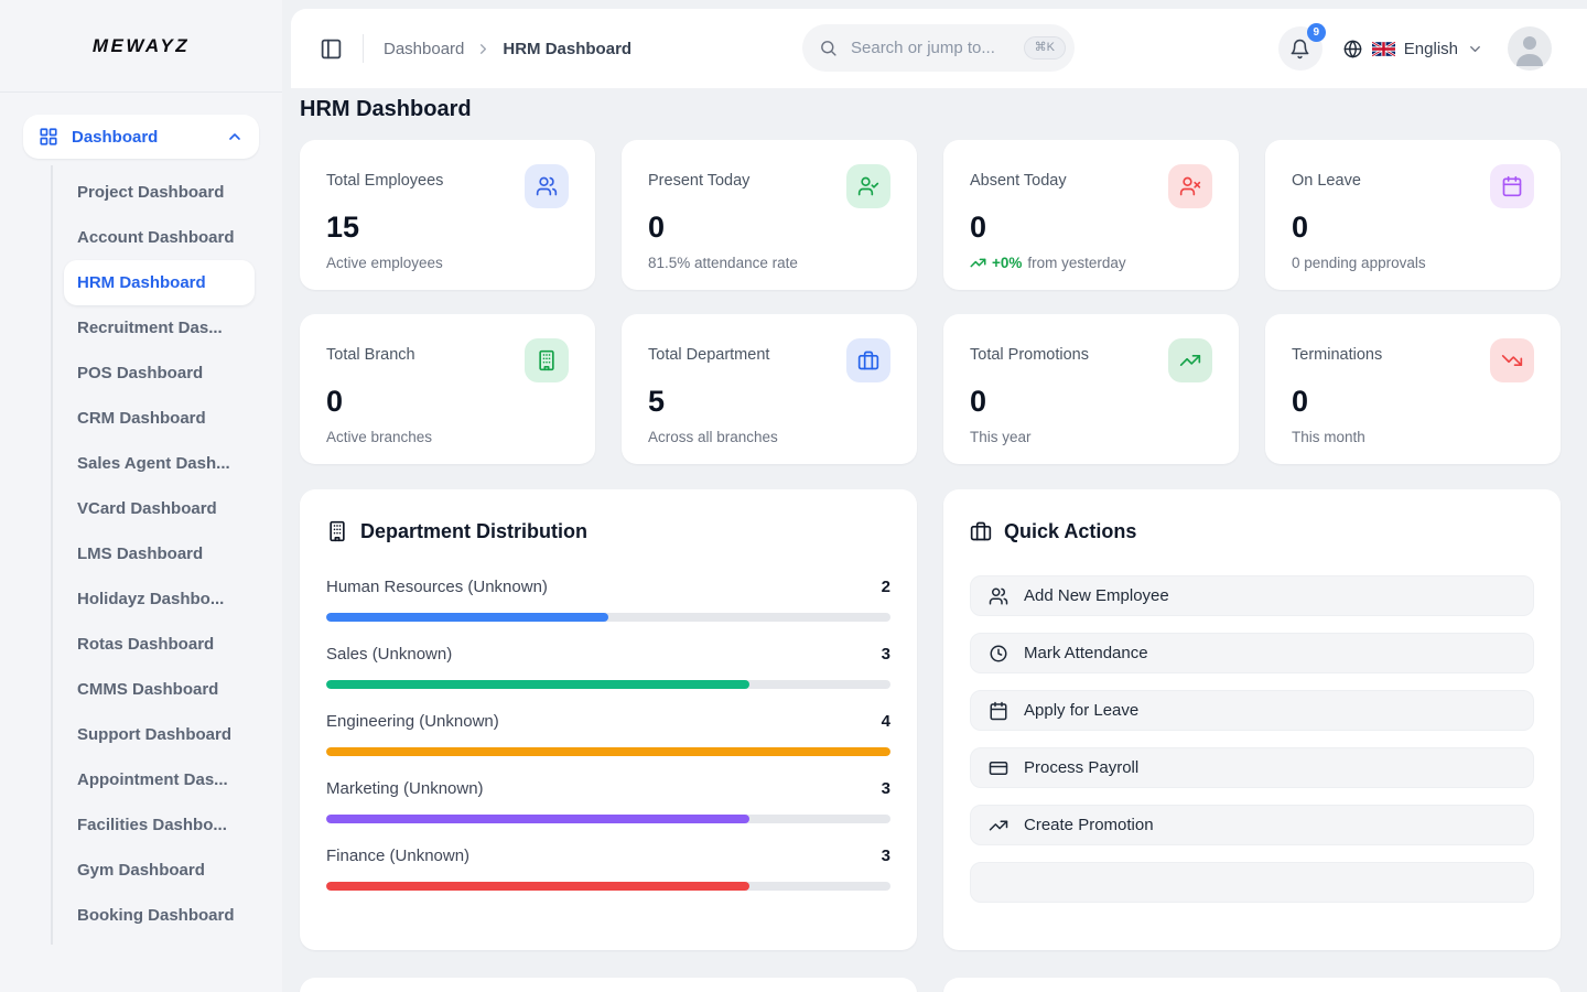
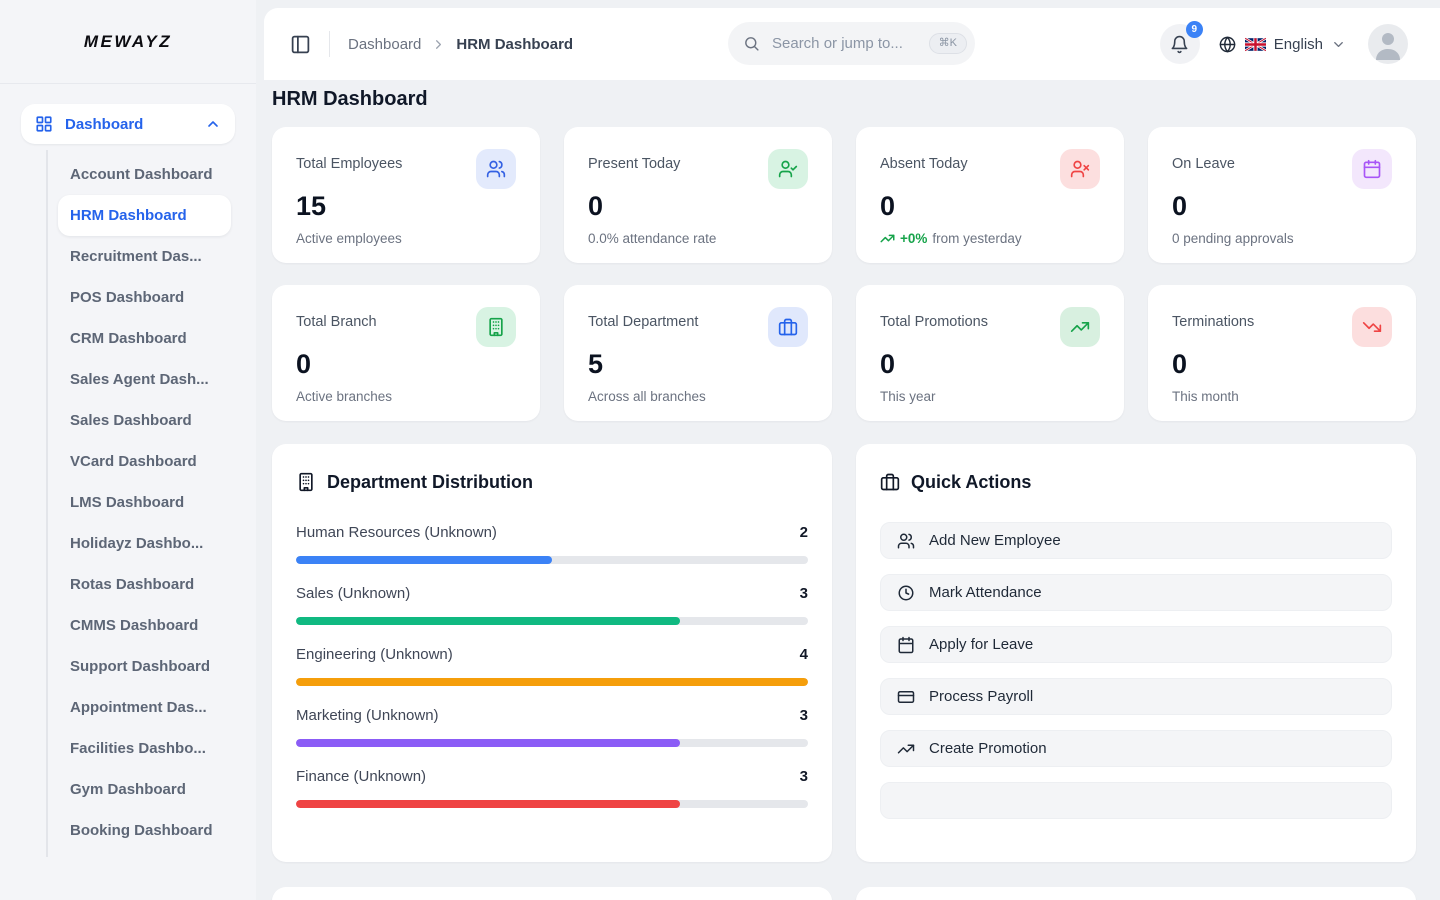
  MEWAYZ
  Dashboard
- Project Dashboard
  Account Dashboard
  HRM Dashboard
  Recruitment Das...
  POS Dashboard
  CRM Dashboard
  Sales Agent Dash...
+ Sales Dashboard
  VCard Dashboard
  LMS Dashboard
  Holidayz Dashbo...
  Rotas Dashboard
  CMMS Dashboard
  Support Dashboard
  Appointment Das...
  Facilities Dashbo...
  Gym Dashboard
  Booking Dashboard
  Dashboard
  HRM Dashboard
  Search or jump to...
  ⌘K
  9
  English
  HRM Dashboard
  Total Employees
  15
  Active employees
  Present Today
  0
- 81.5% attendance rate
+ 0.0% attendance rate
  Absent Today
  0
  +0%
  from yesterday
  On Leave
  0
  0 pending approvals
  Total Branch
  0
  Active branches
  Total Department
  5
  Across all branches
  Total Promotions
  0
  This year
  Terminations
  0
  This month
  Department Distribution
  Human Resources (Unknown)
  2
  Sales (Unknown)
  3
  Engineering (Unknown)
  4
  Marketing (Unknown)
  3
  Finance (Unknown)
  3
  Quick Actions
  Add New Employee
  Mark Attendance
  Apply for Leave
  Process Payroll
  Create Promotion
